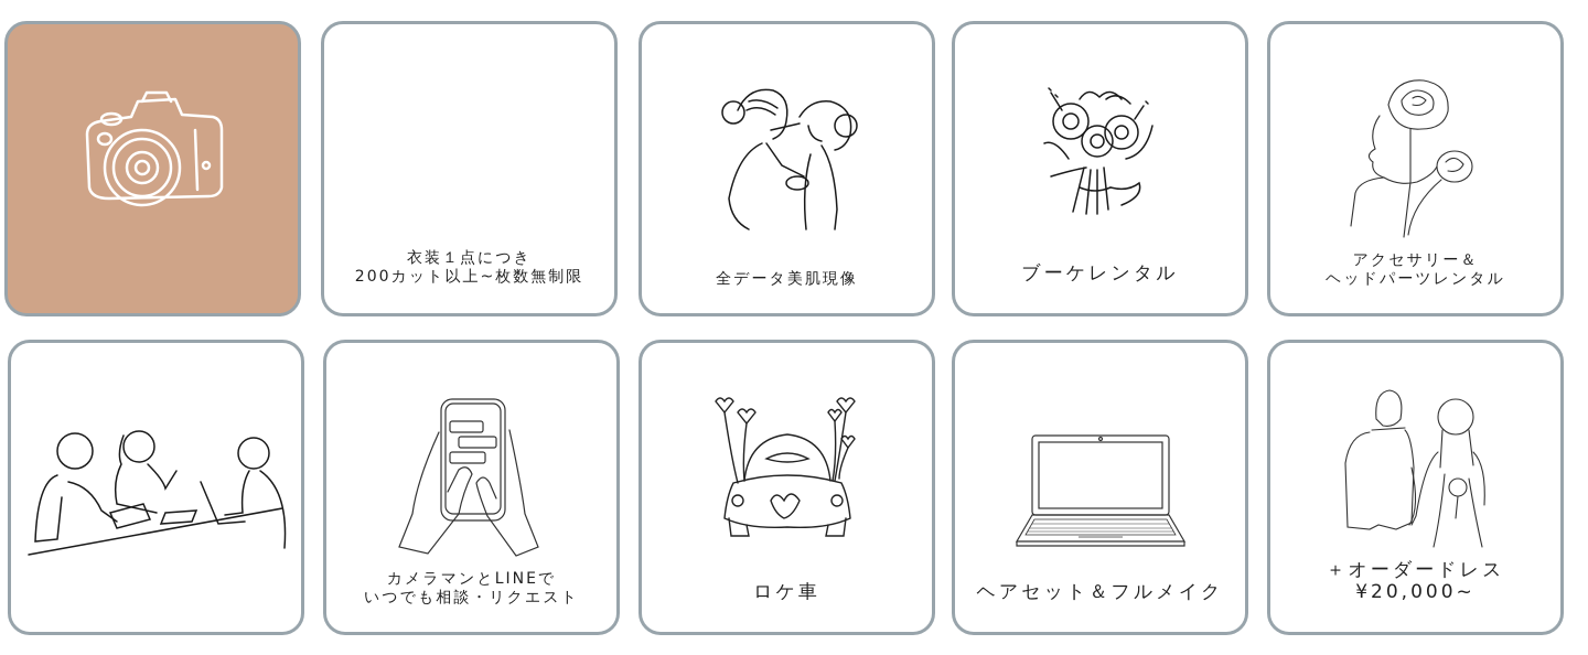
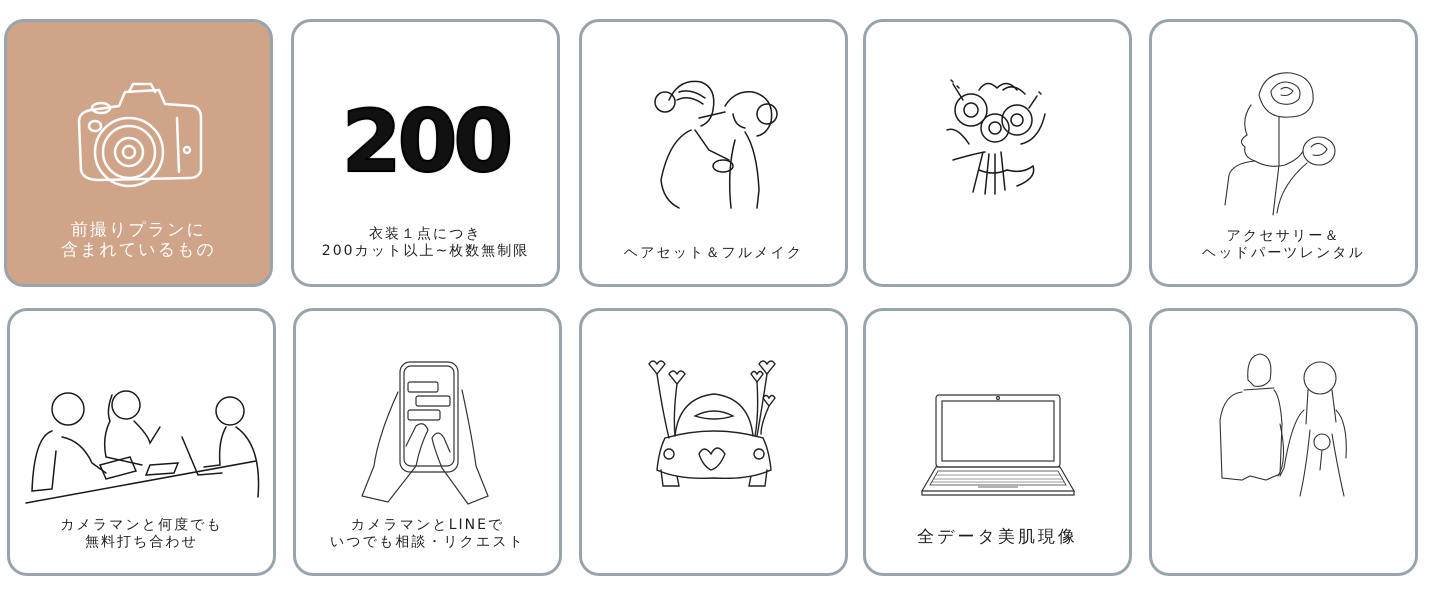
+ 前撮りプランに
+ 含まれているもの
+ 200
  衣装１点につき
  200カット以上~枚数無制限
- 全データ美肌現像
+ ヘアセット＆フルメイク
- ブーケレンタル
  アクセサリー＆
  ヘッドパーツレンタル
+ カメラマンと何度でも
+ 無料打ち合わせ
  カメラマンとLINEで
  いつでも相談・リクエスト
- ロケ車
- ヘアセット＆フルメイク
+ 全データ美肌現像
- ＋オーダードレス
- ¥20,000~
